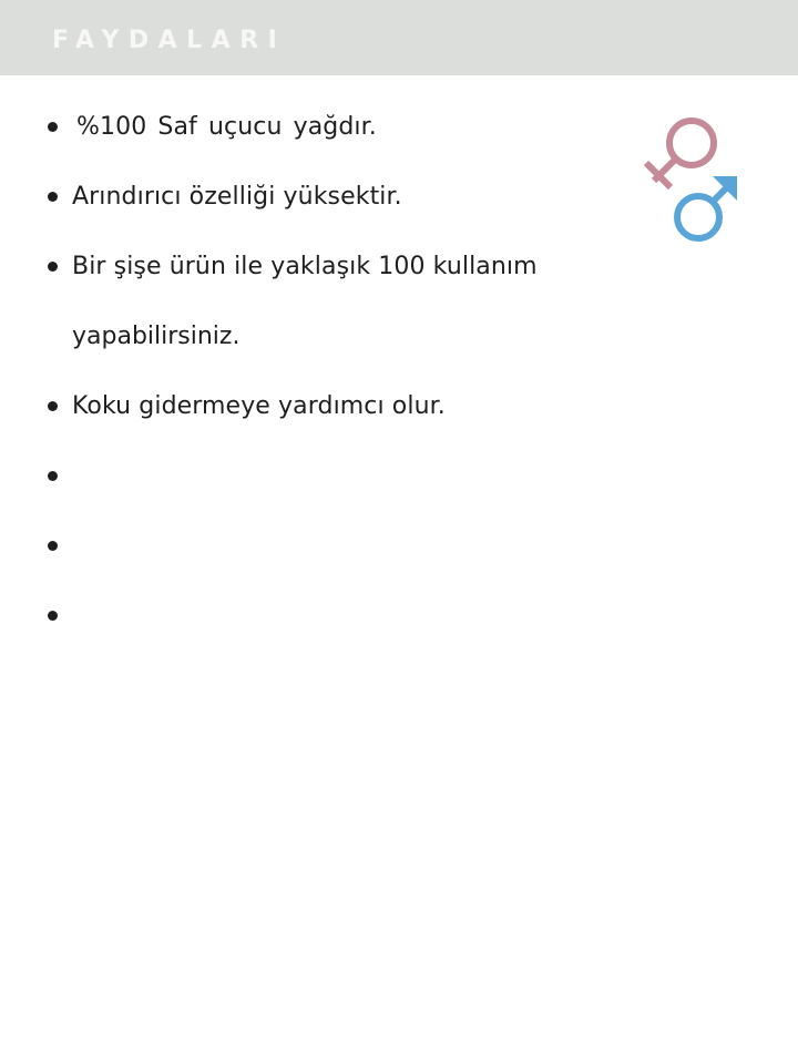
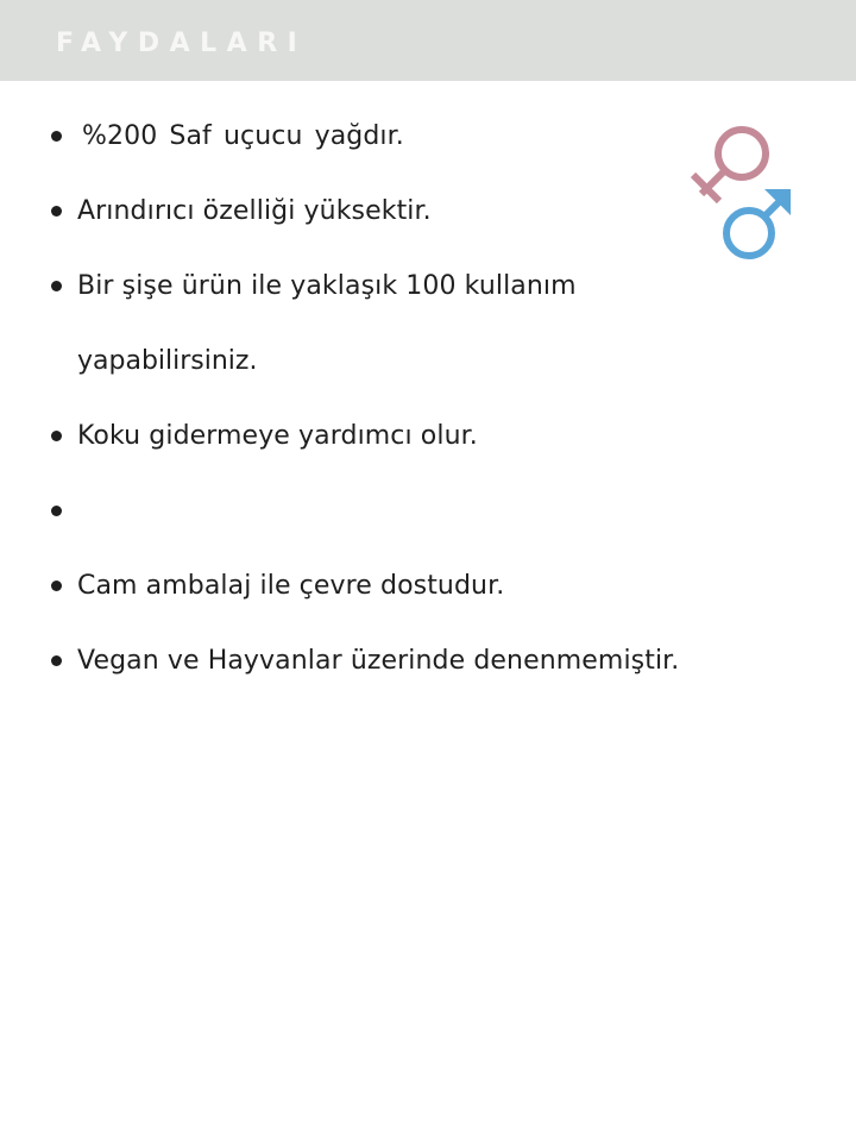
  FAYDALARI
- %100 Saf uçucu yağdır.
+ %200 Saf uçucu yağdır.
  Arındırıcı özelliği yüksektir.
  Bir şişe ürün ile yaklaşık 100 kullanım
  yapabilirsiniz.
  Koku gidermeye yardımcı olur.
+ Cam ambalaj ile çevre dostudur.
+ Vegan ve Hayvanlar üzerinde denenmemiştir.
